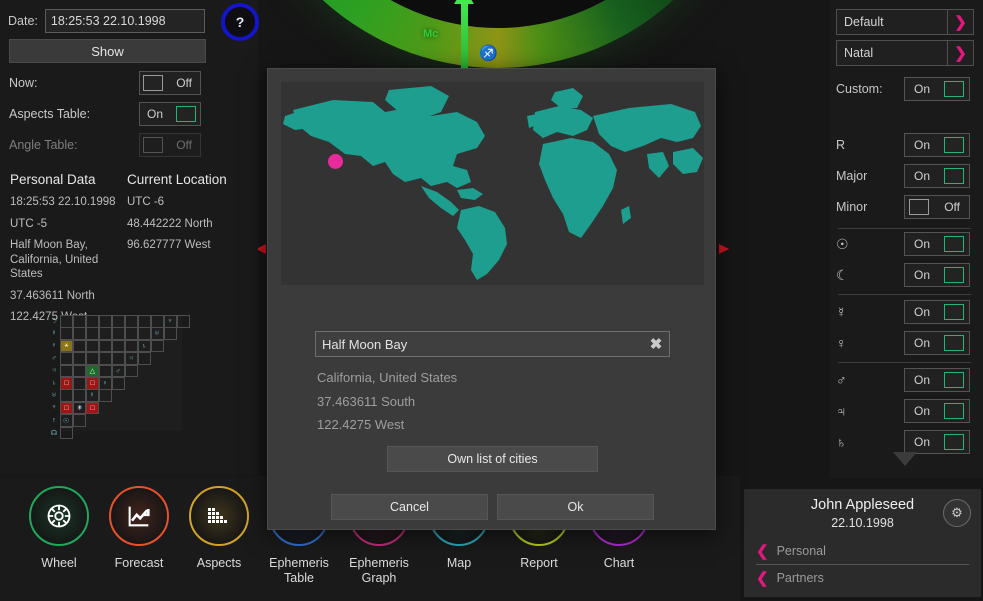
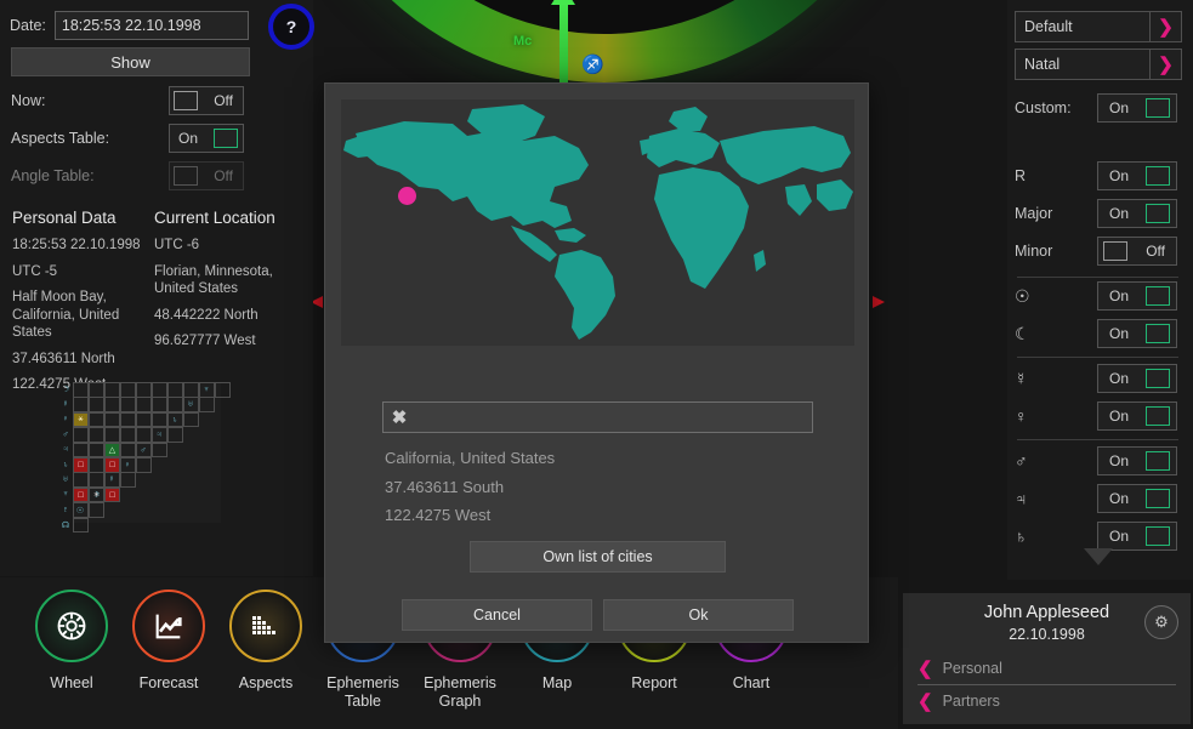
  Mc
  ♐
  Date:
  18:25:53 22.10.1998
  ?
  Show
  Now:
  Off
  Aspects Table:
  On
  Angle Table:
  Off
  Personal Data
  18:25:53 22.10.1998
  UTC -5
  Half Moon Bay, California, United States
  37.463611 North
  Current Location
  UTC -6
+ Florian, Minnesota, United States
  48.442222 North
  96.627777 West
  Wheel
  Forecast
  Aspects
  Ephemeris
  Table
  Ephemeris
  Graph
  Map
  Report
  Chart
  Default
  ❯
  Natal
  ❯
  Custom:
  On
  R
  On
  Major
  On
  Minor
  Off
  ☉
  On
  ☾
  On
  ☿
  On
  ♀
  On
  ♂
  On
  ♃
  On
  ♄
  On
  John Appleseed
  22.10.1998
  ⚙
  ❮
  Personal
  ❮
  Partners
- Half Moon Bay
  ✖
  California, United States
  37.463611 South
  122.4275 West
  Own list of cities
  Cancel
  Ok
